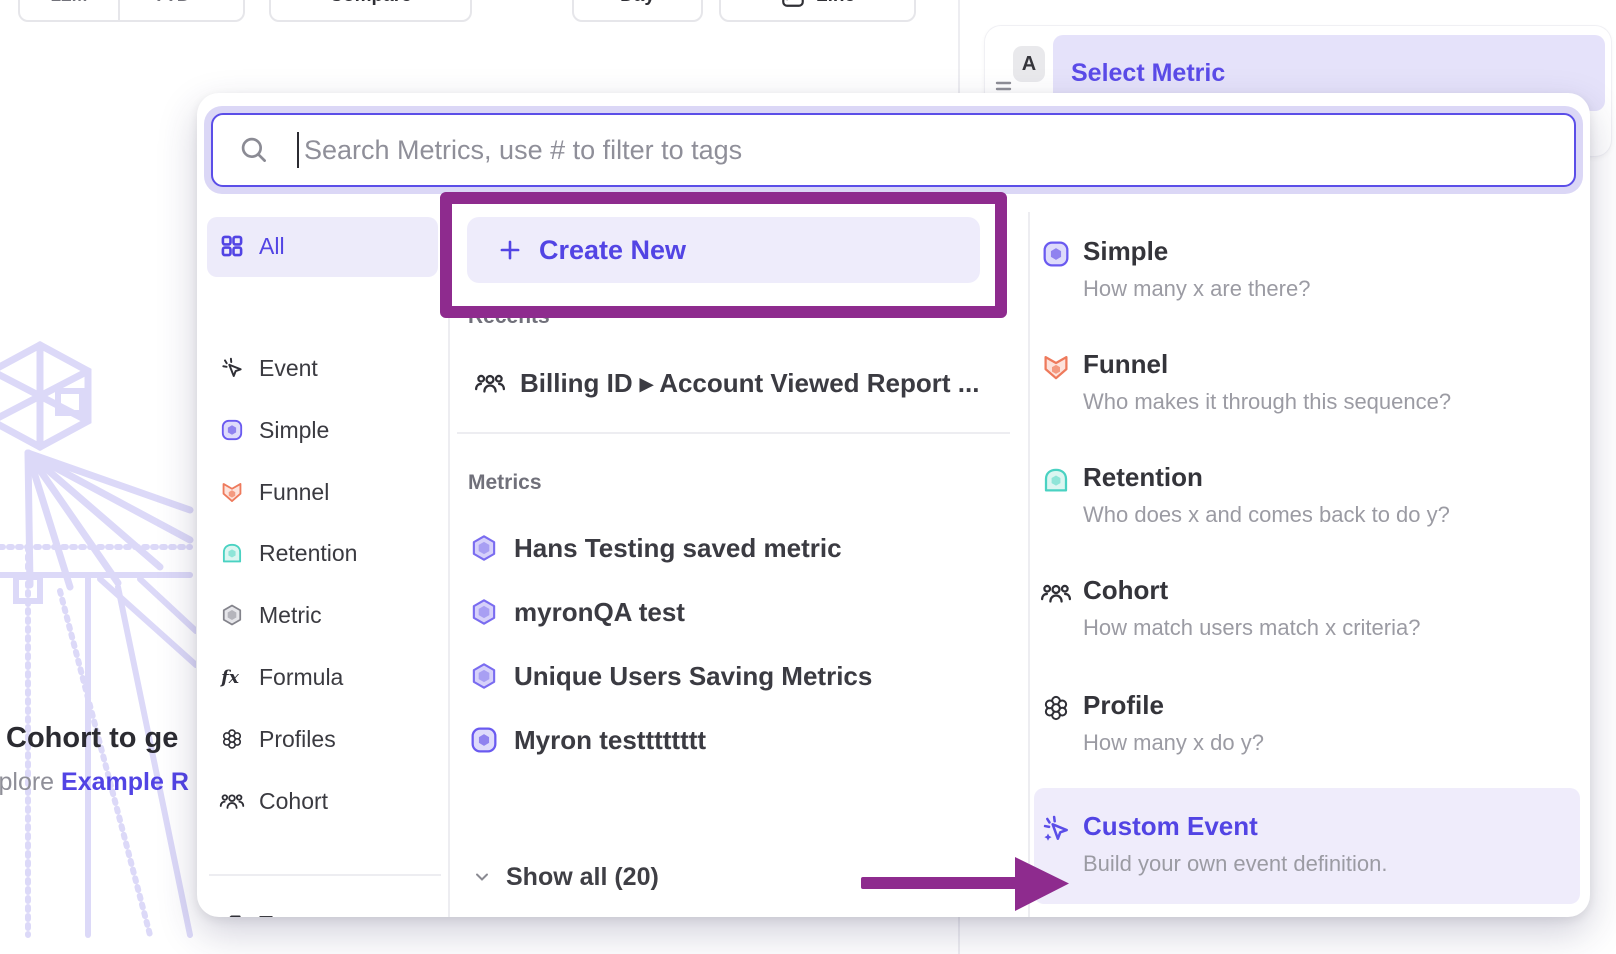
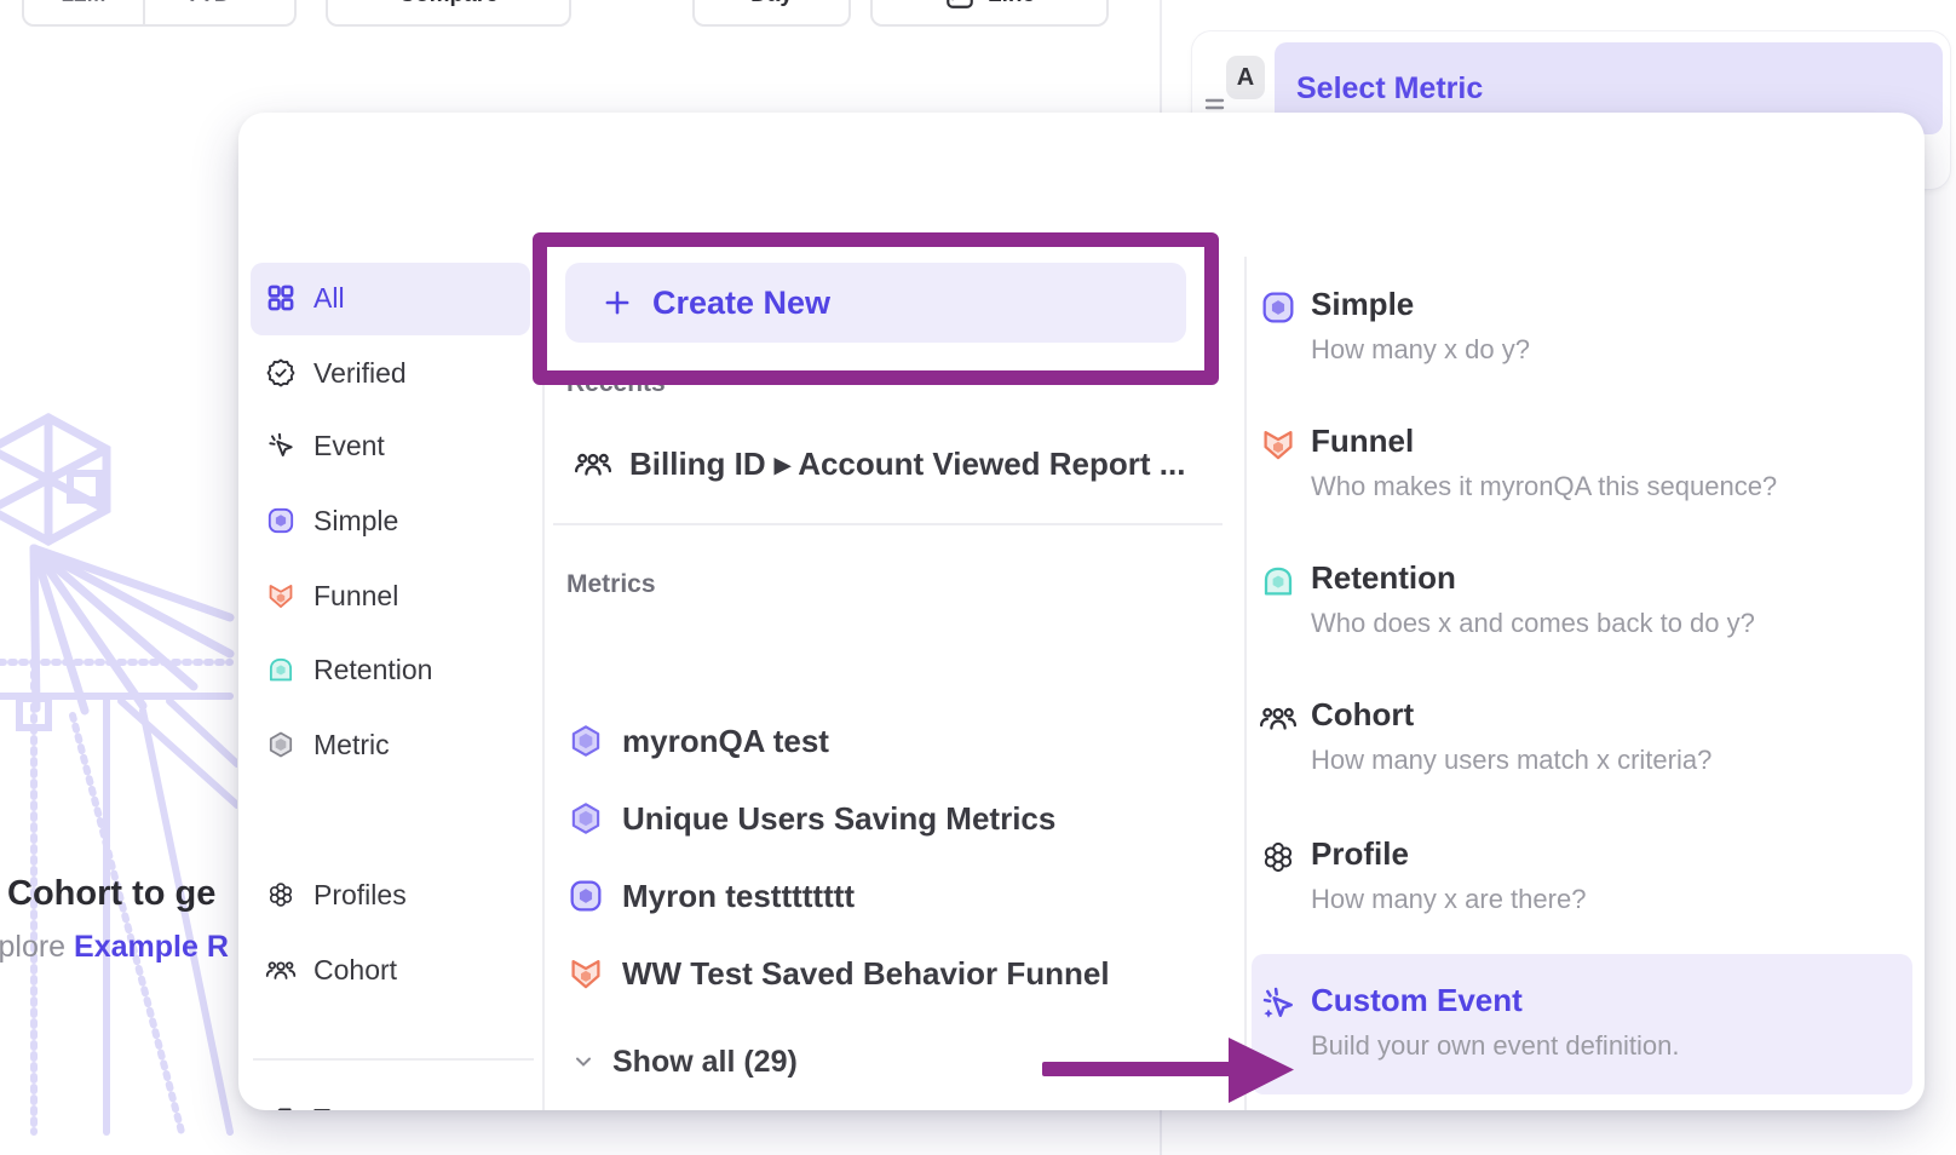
  Cohort to ge
  plore Example R
  A
  Select Metric
- Search Metrics, use # to filter to tags
  All
+ Verified
  Event
  Simple
  Funnel
  Retention
  Metric
- fx
- Formula
  Profiles
  Cohort
  Create New
  Recents
  Billing ID ▸ Account Viewed Report ...
  Metrics
- Hans Testing saved metric
  myronQA test
  Unique Users Saving Metrics
  Myron testttttttt
+ WW Test Saved Behavior Funnel
- Show all (20)
+ Show all (29)
  Simple
- How many x are there?
+ How many x do y?
  Funnel
- Who makes it through this sequence?
+ Who makes it myronQA this sequence?
  Retention
  Who does x and comes back to do y?
  Cohort
- How match users match x criteria?
+ How many users match x criteria?
  Profile
- How many x do y?
+ How many x are there?
  Custom Event
  Build your own event definition.
